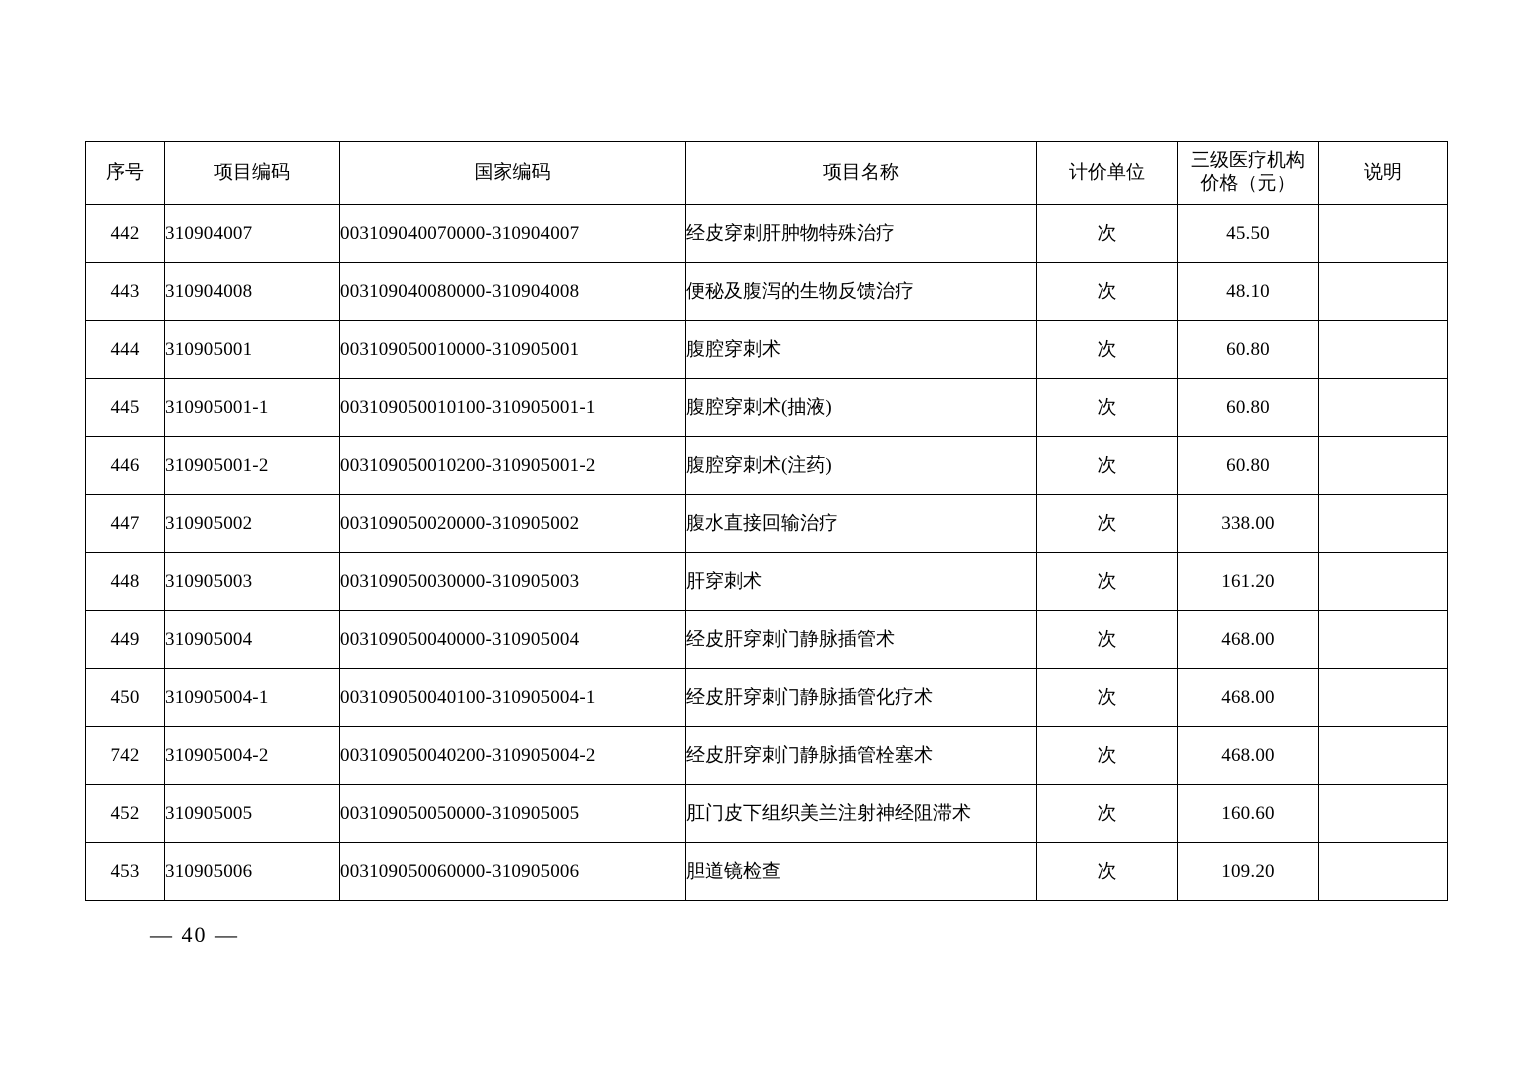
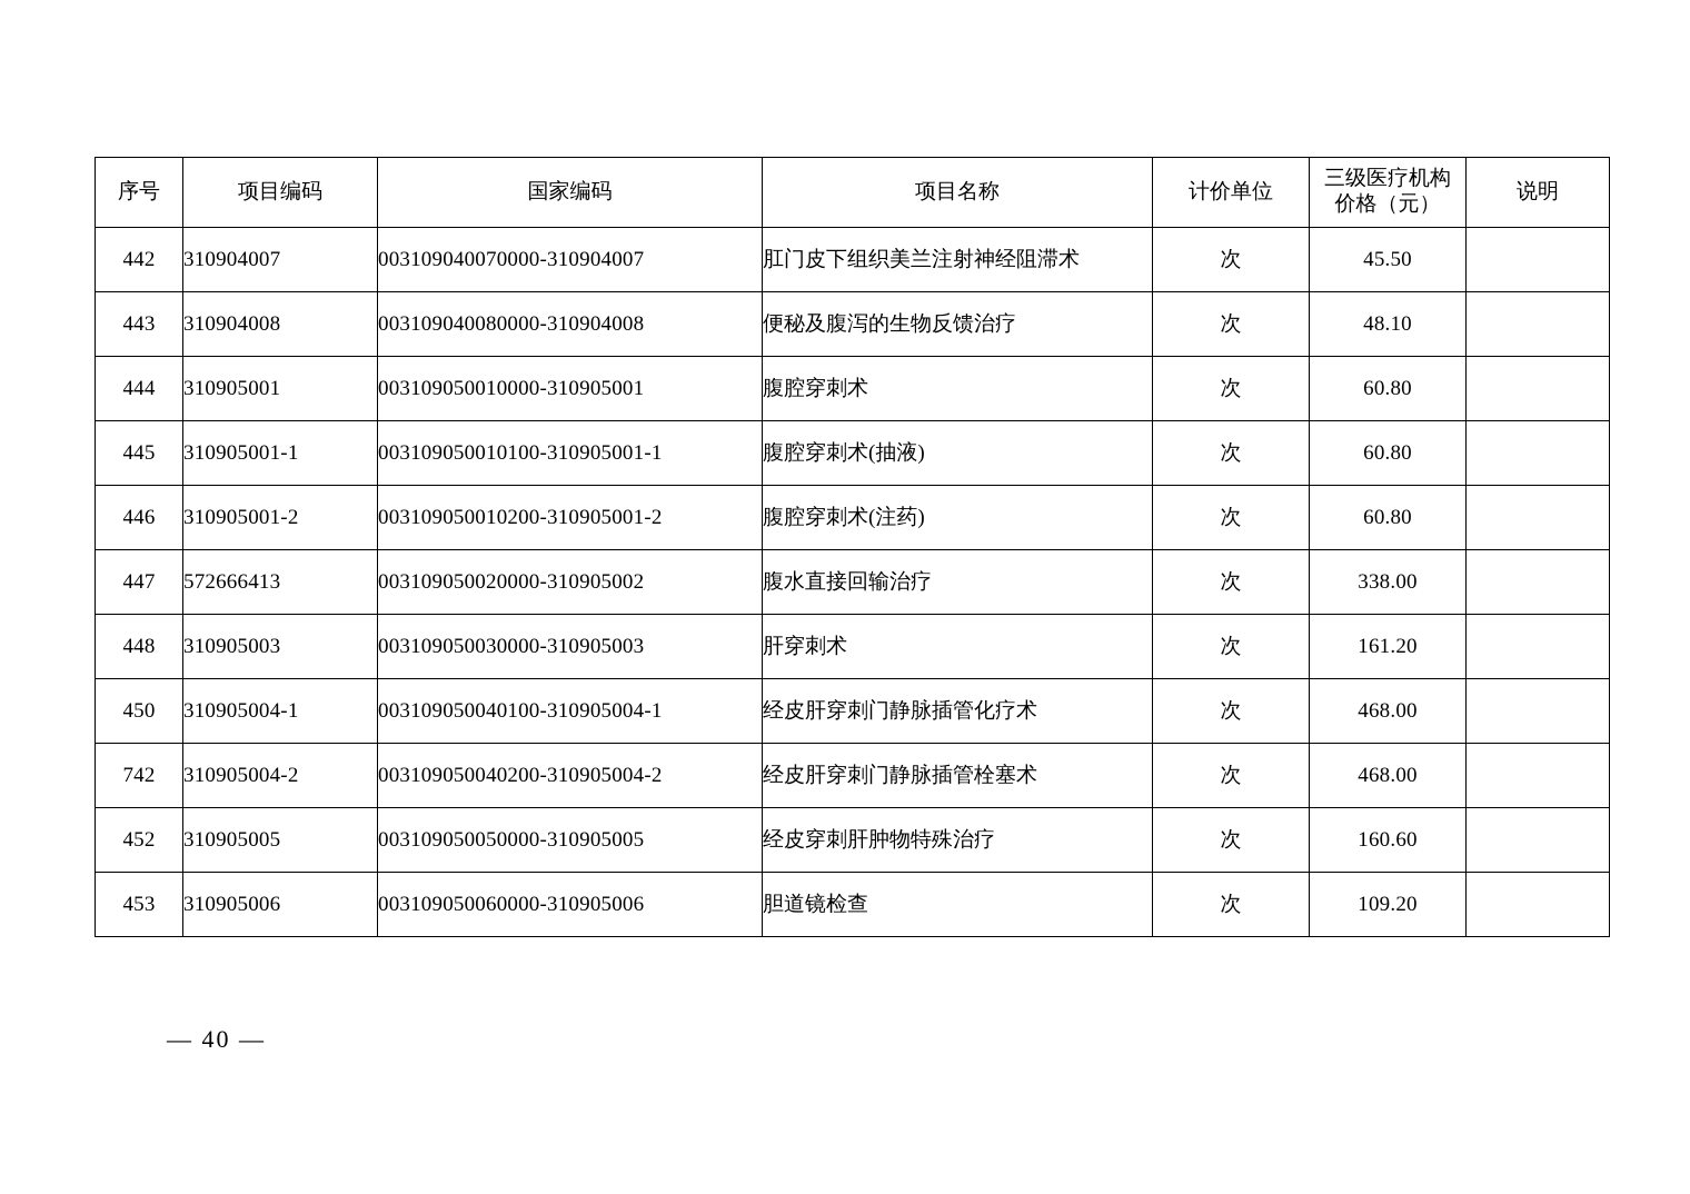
  序号	项目编码	国家编码	项目名称	计价单位	三级医疗机构 价格（元）	说明
- 442	310904007	003109040070000-310904007	经皮穿刺肝肿物特殊治疗	次	45.50
+ 442	310904007	003109040070000-310904007	肛门皮下组织美兰注射神经阻滞术	次	45.50
  443	310904008	003109040080000-310904008	便秘及腹泻的生物反馈治疗	次	48.10
  444	310905001	003109050010000-310905001	腹腔穿刺术	次	60.80
  445	310905001-1	003109050010100-310905001-1	腹腔穿刺术(抽液)	次	60.80
  446	310905001-2	003109050010200-310905001-2	腹腔穿刺术(注药)	次	60.80
- 447	310905002	003109050020000-310905002	腹水直接回输治疗	次	338.00
+ 447	572666413	003109050020000-310905002	腹水直接回输治疗	次	338.00
  448	310905003	003109050030000-310905003	肝穿刺术	次	161.20
- 449	310905004	003109050040000-310905004	经皮肝穿刺门静脉插管术	次	468.00
  450	310905004-1	003109050040100-310905004-1	经皮肝穿刺门静脉插管化疗术	次	468.00
  742	310905004-2	003109050040200-310905004-2	经皮肝穿刺门静脉插管栓塞术	次	468.00
- 452	310905005	003109050050000-310905005	肛门皮下组织美兰注射神经阻滞术	次	160.60
+ 452	310905005	003109050050000-310905005	经皮穿刺肝肿物特殊治疗	次	160.60
  453	310905006	003109050060000-310905006	胆道镜检查	次	109.20
  — 40 —
